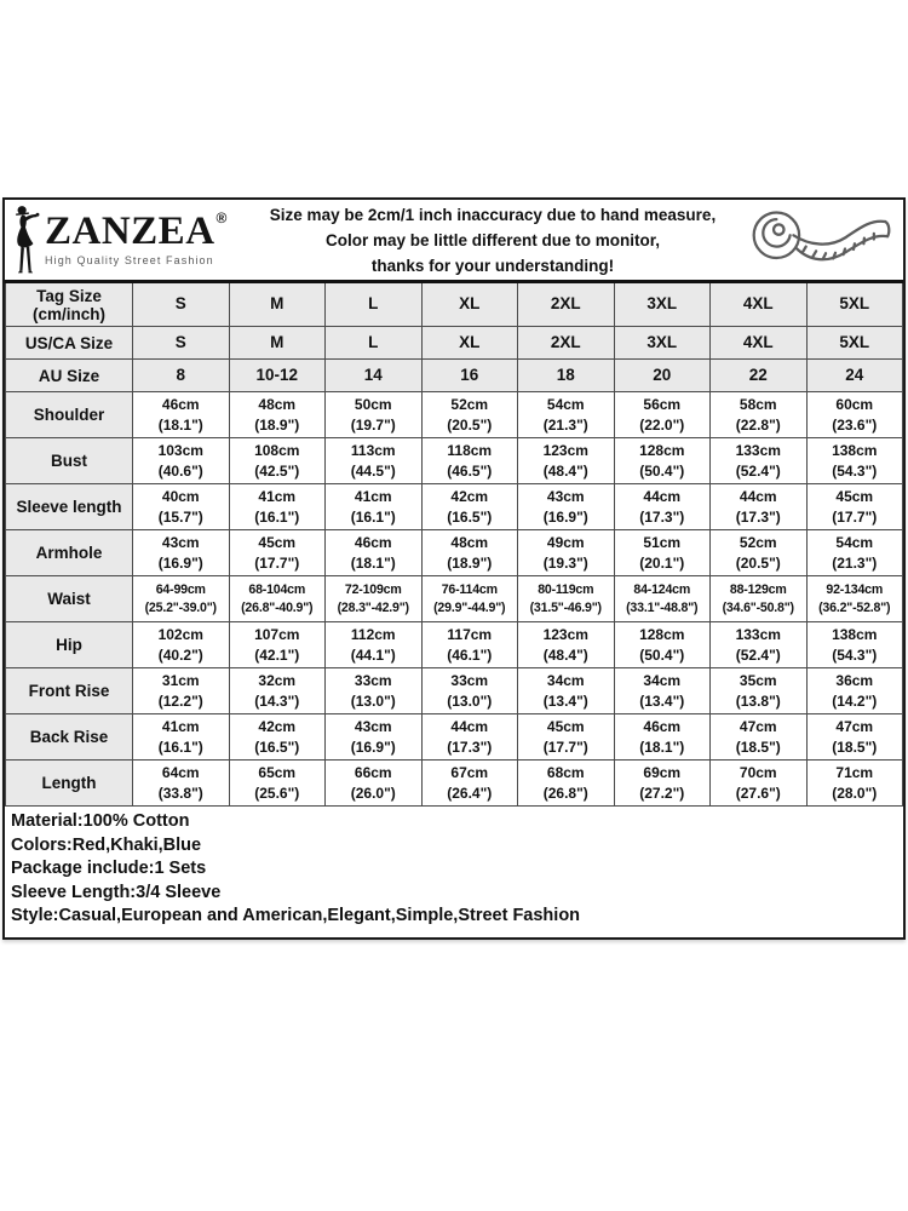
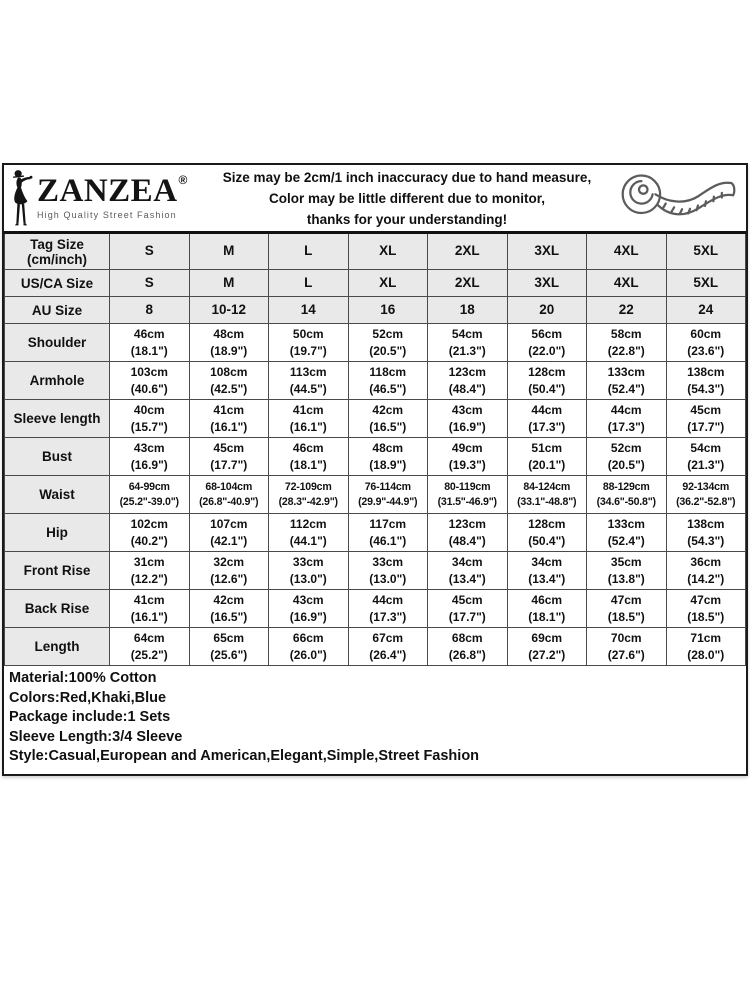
  ZANZEA
  ®
  High Quality Street Fashion
  Size may be 2cm/1 inch inaccuracy due to hand measure,
  Color may be little different due to monitor,
  thanks for your understanding!
  Tag Size (cm/inch)	S	M	L	XL	2XL	3XL	4XL	5XL
  US/CA Size	S	M	L	XL	2XL	3XL	4XL	5XL
  AU Size	8	10-12	14	16	18	20	22	24
  Shoulder	46cm (18.1")	48cm (18.9")	50cm (19.7")	52cm (20.5")	54cm (21.3")	56cm (22.0")	58cm (22.8")	60cm (23.6")
- Bust	103cm (40.6")	108cm (42.5")	113cm (44.5")	118cm (46.5")	123cm (48.4")	128cm (50.4")	133cm (52.4")	138cm (54.3")
+ Armhole	103cm (40.6")	108cm (42.5")	113cm (44.5")	118cm (46.5")	123cm (48.4")	128cm (50.4")	133cm (52.4")	138cm (54.3")
  Sleeve length	40cm (15.7")	41cm (16.1")	41cm (16.1")	42cm (16.5")	43cm (16.9")	44cm (17.3")	44cm (17.3")	45cm (17.7")
- Armhole	43cm (16.9")	45cm (17.7")	46cm (18.1")	48cm (18.9")	49cm (19.3")	51cm (20.1")	52cm (20.5")	54cm (21.3")
+ Bust	43cm (16.9")	45cm (17.7")	46cm (18.1")	48cm (18.9")	49cm (19.3")	51cm (20.1")	52cm (20.5")	54cm (21.3")
  Waist	64-99cm (25.2"-39.0")	68-104cm (26.8"-40.9")	72-109cm (28.3"-42.9")	76-114cm (29.9"-44.9")	80-119cm (31.5"-46.9")	84-124cm (33.1"-48.8")	88-129cm (34.6"-50.8")	92-134cm (36.2"-52.8")
  Hip	102cm (40.2")	107cm (42.1")	112cm (44.1")	117cm (46.1")	123cm (48.4")	128cm (50.4")	133cm (52.4")	138cm (54.3")
- Front Rise	31cm (12.2")	32cm (14.3")	33cm (13.0")	33cm (13.0")	34cm (13.4")	34cm (13.4")	35cm (13.8")	36cm (14.2")
+ Front Rise	31cm (12.2")	32cm (12.6")	33cm (13.0")	33cm (13.0")	34cm (13.4")	34cm (13.4")	35cm (13.8")	36cm (14.2")
  Back Rise	41cm (16.1")	42cm (16.5")	43cm (16.9")	44cm (17.3")	45cm (17.7")	46cm (18.1")	47cm (18.5")	47cm (18.5")
- Length	64cm (33.8")	65cm (25.6")	66cm (26.0")	67cm (26.4")	68cm (26.8")	69cm (27.2")	70cm (27.6")	71cm (28.0")
+ Length	64cm (25.2")	65cm (25.6")	66cm (26.0")	67cm (26.4")	68cm (26.8")	69cm (27.2")	70cm (27.6")	71cm (28.0")
  Material:100% Cotton
  Colors:Red,Khaki,Blue
  Package include:1 Sets
  Sleeve Length:3/4 Sleeve
  Style:Casual,European and American,Elegant,Simple,Street Fashion
